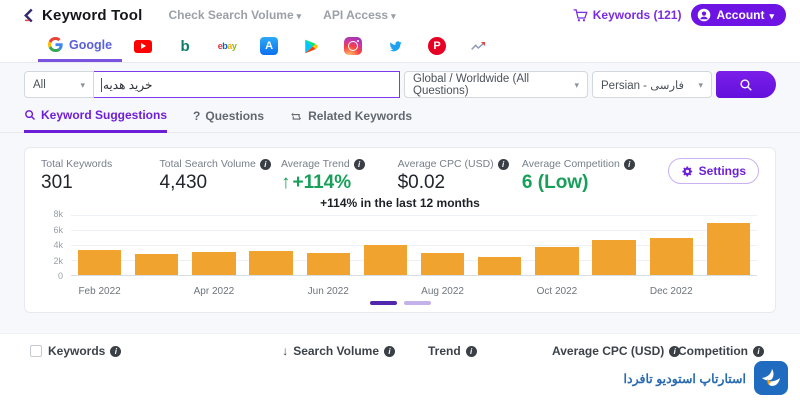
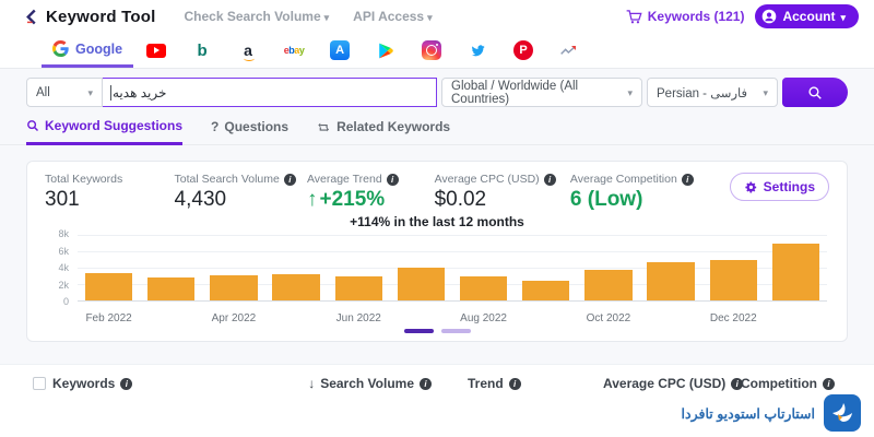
  Keyword Tool
  Check Search Volume
  API Access
  Keywords (121)
  Account
  Google
  b
+ a
  ebay
  A
  P
  All
  خرید هدیه
- Global / Worldwide (All Questions)
+ Global / Worldwide (All Countries)
  Persian - فارسی
  Keyword Suggestions
  Questions
  Related Keywords
  Total Keywords
  301
  Total Search Volume
  4,430
  Average Trend
- +114%
+ +215%
  Average CPC (USD)
  $0.02
  Average Competition
  6 (Low)
  Settings
  +114% in the last 12 months
  0
  2k
  4k
  6k
  8k
  Feb 2022
  Apr 2022
  Jun 2022
  Aug 2022
  Oct 2022
  Dec 2022
  Keywords
  Search Volume
  Trend
  Average CPC (USD)
  Competition
  استارتاپ استودیو تافردا
